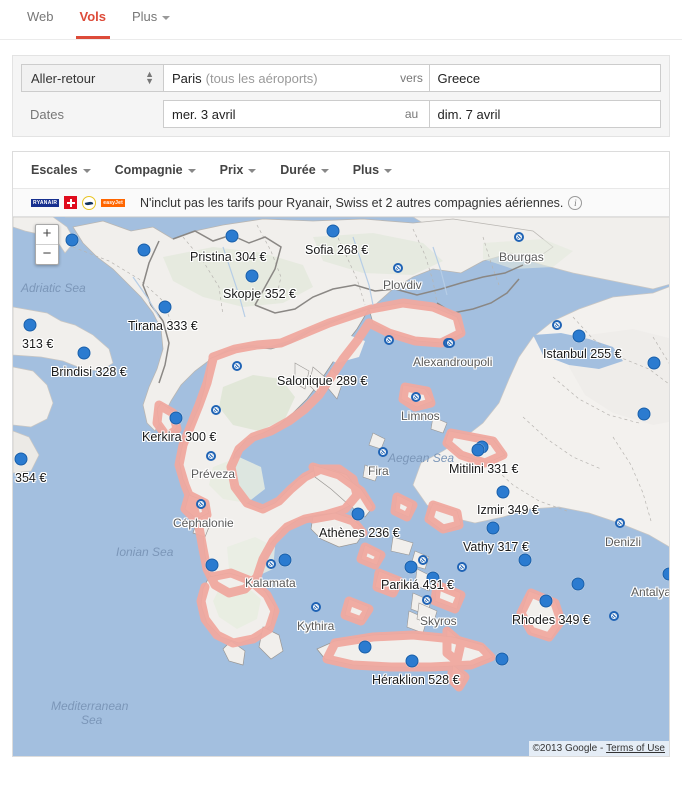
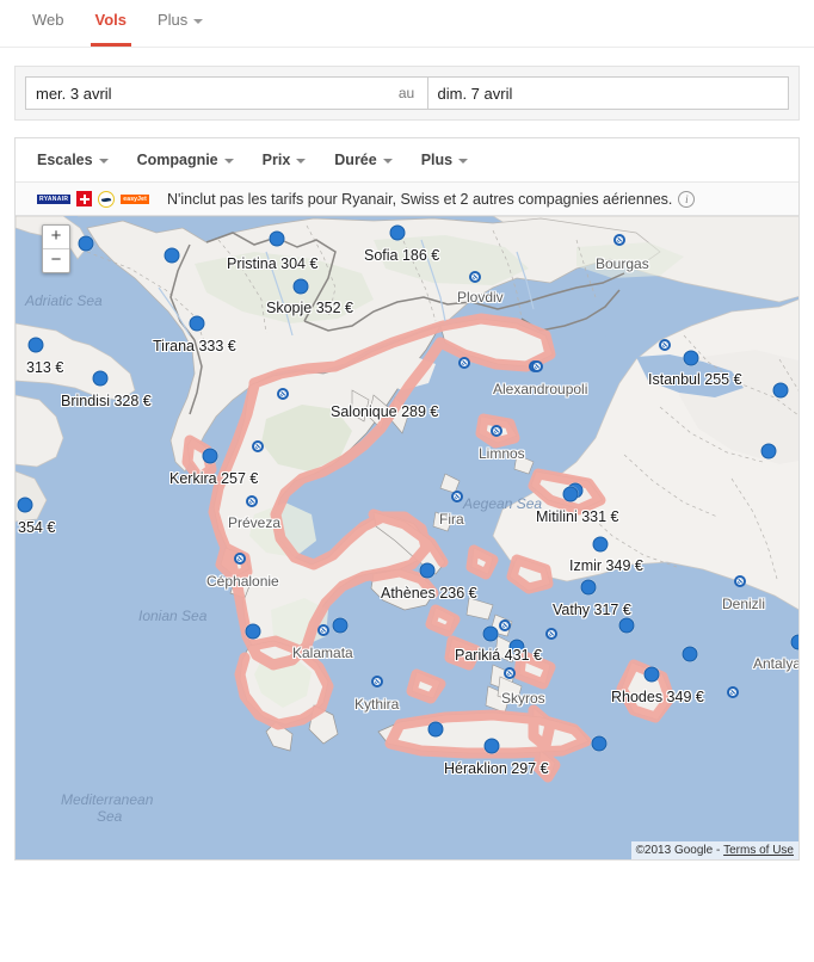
  Web
  Vols
  Plus
- Aller-retour
- ▲
- ▼
- Paris
- (tous les aéroports)
- vers
- Greece
- Dates
  mer. 3 avril
  au
  dim. 7 avril
  Escales
  Compagnie
  Prix
  Durée
  Plus
  N'inclut pas les tarifs pour Ryanair, Swiss et 2 autres compagnies aériennes.
  i
  +
  −
- Sofia 268 €
+ Sofia 186 €
  Pristina 304 €
  Skopje 352 €
  Tirana 333 €
  Bourgas
  Plovdiv
  Istanbul 255 €
  Alexandroupoli
  Salonique 289 €
  Brindisi 328 €
  313 €
  Limnos
- Kerkira 300 €
+ Kerkira 257 €
  Mitilini 331 €
  Fira
  Préveza
  354 €
  Izmir 349 €
  Céphalonie
  Athènes 236 €
  Vathy 317 €
  Denizli
  Kalamata
  Parikiá 431 €
  Antalya
  Kythira
  Skyros
  Rhodes 349 €
- Héraklion 528 €
+ Héraklion 297 €
  Adriatic Sea
  Ionian Sea
  Aegean Sea
  Mediterranean
  Sea
  ©2013 Google -
  Terms of Use
